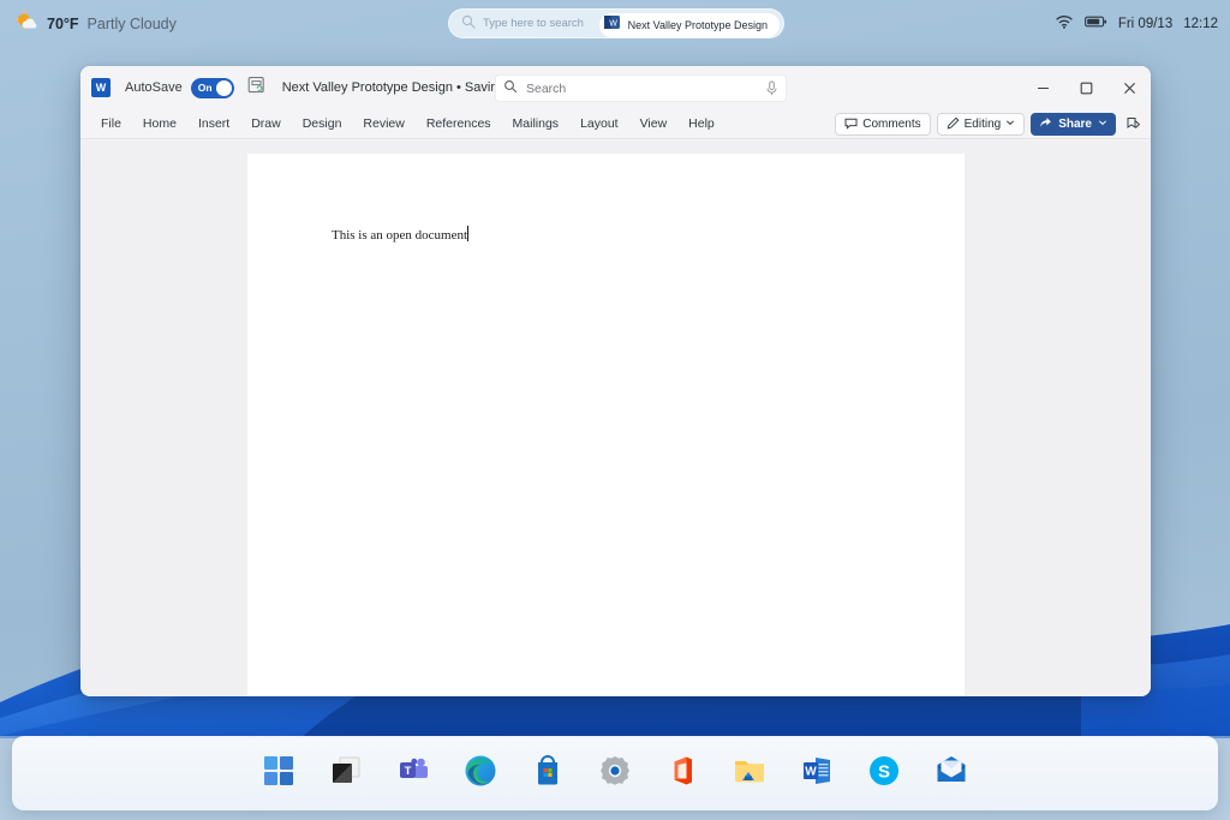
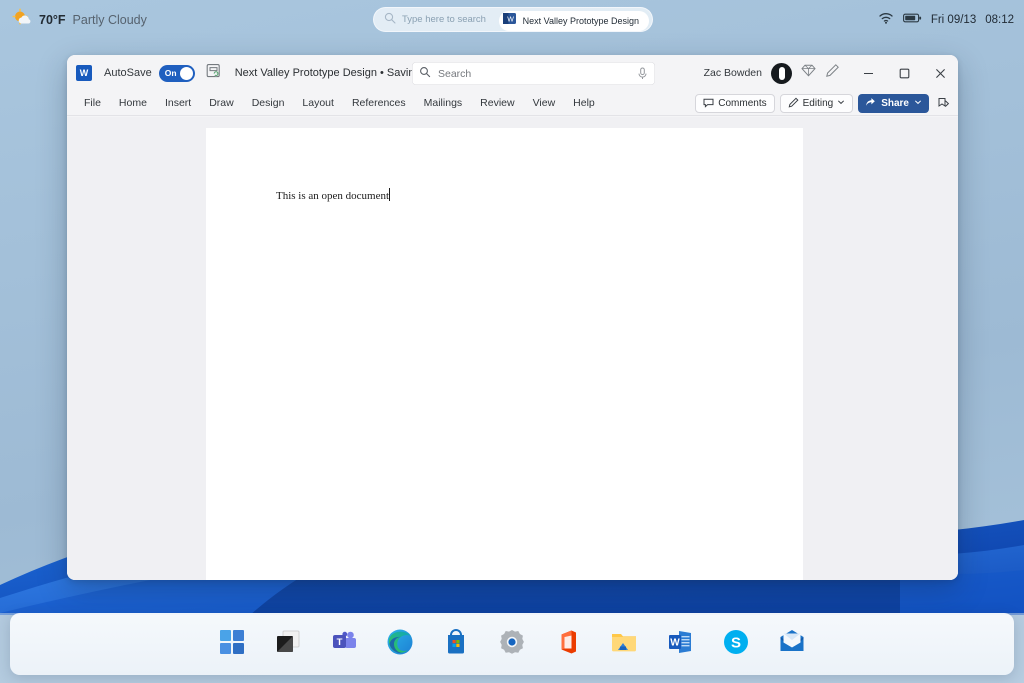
  70°F
  Partly Cloudy
  Type here to search
  Next Valley Prototype Design
  Fri 09/13
- 12:12
+ 08:12
  AutoSave
  On
  Next Valley Prototype Design • Savi
  Search
+ Zac Bowden
  File
  Home
  Insert
  Draw
  Design
- Review
+ Layout
  References
  Mailings
- Layout
+ Review
  View
  Help
  Comments
  Editing
  Share
  This is an open document
  T
  W
  S
